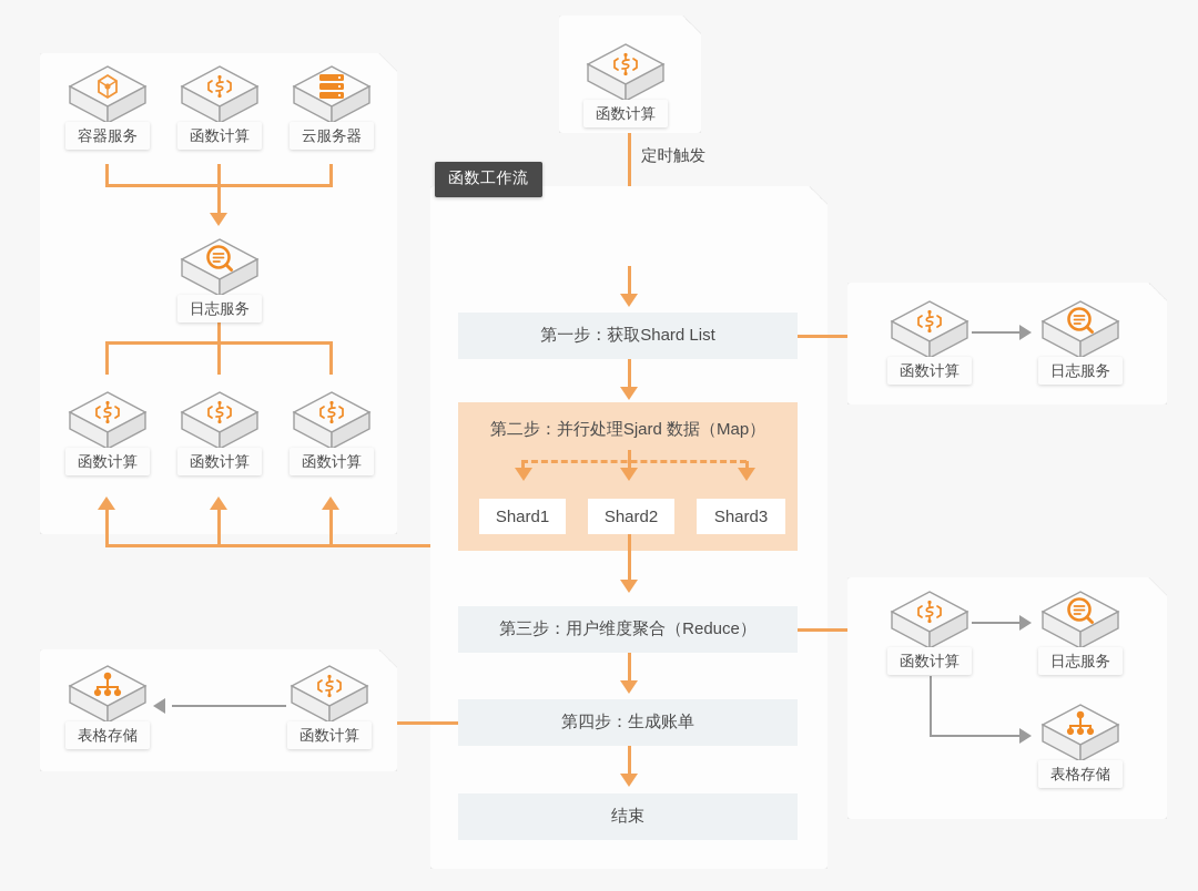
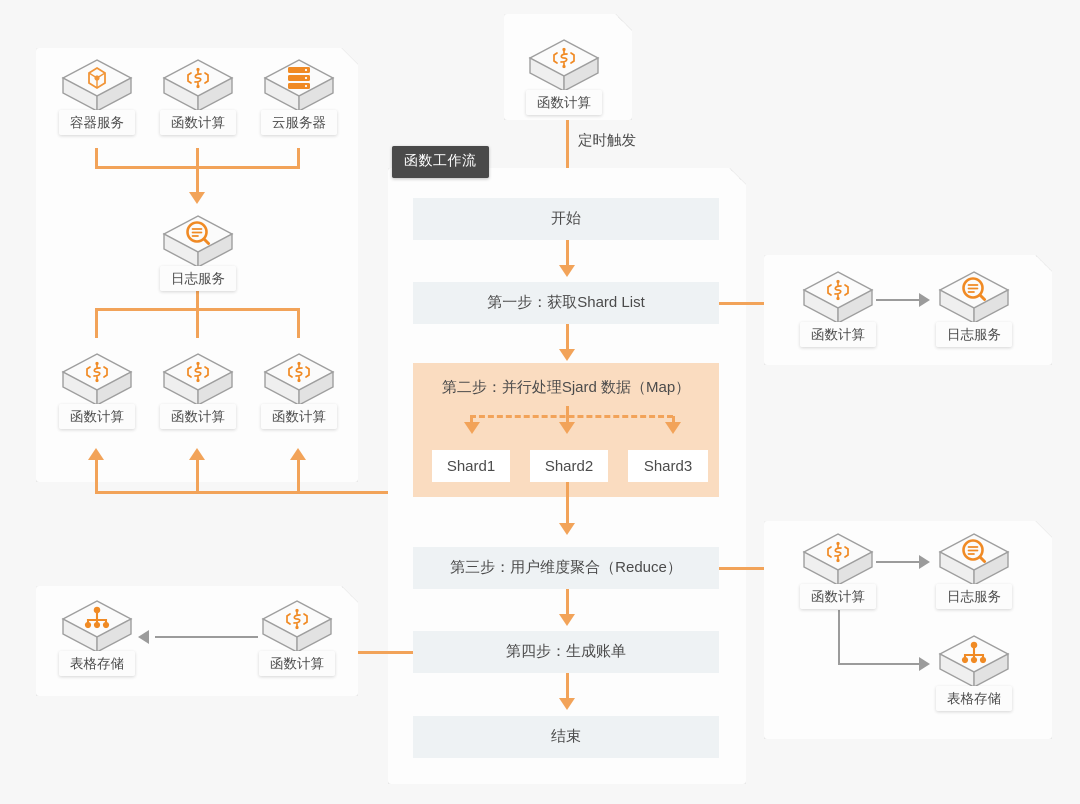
  函数计算
  定时触发
  容器服务
  函数计算
  云服务器
  日志服务
  函数计算
  函数计算
  函数计算
  函数工作流
+ 开始
  第一步：获取Shard List
  第二步：并行处理Sjard 数据（Map）
  Shard1
  Shard2
  Shard3
  第三步：用户维度聚合（Reduce）
  第四步：生成账单
  结束
  函数计算
  日志服务
  函数计算
  日志服务
  表格存储
  表格存储
  函数计算
